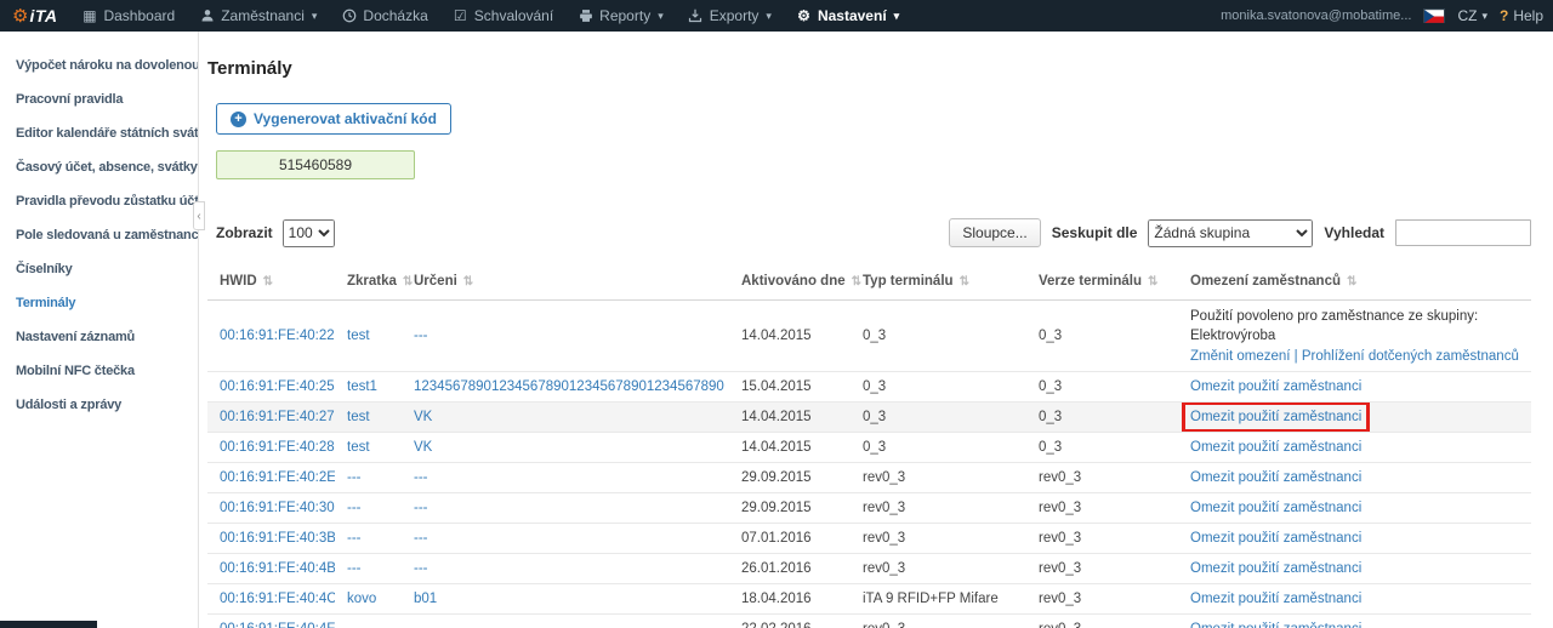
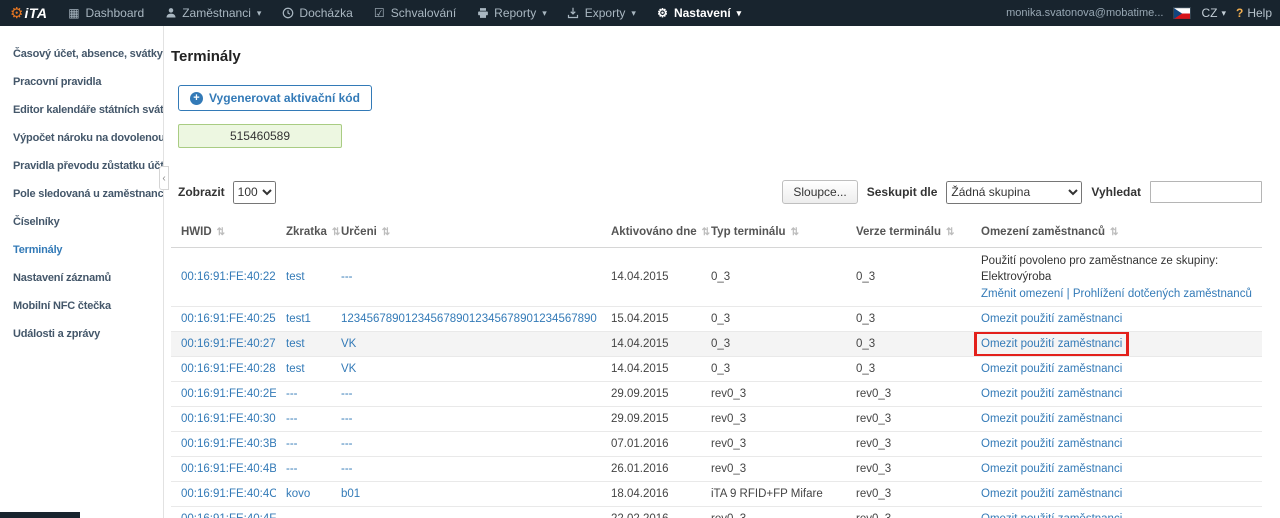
  ⚙
  iTA
  ▦
  Dashboard
  Zaměstnanci
  ▾
  Docházka
  ☑
  Schvalování
  Reporty
  ▾
  Exporty
  ▾
  ⚙
  Nastavení
  ▾
  monika.svatonova@mobatime...
  CZ
  ▾
  ?
  Help
- Výpočet nároku na dovolenou
+ Časový účet, absence, svátky
  Pracovní pravidla
  Editor kalendáře státních svát
- Časový účet, absence, svátky
+ Výpočet nároku na dovolenou
  Pravidla převodu zůstatku úč
  Pole sledovaná u zaměstnanc
  Číselníky
  Terminály
  Nastavení záznamů
  Mobilní NFC čtečka
  Události a zprávy
  ‹
  Terminály
  +
  Vygenerovat aktivační kód
  515460589
  Zobrazit
  100
  Sloupce...
  Seskupit dle
  Žádná skupina
  Vyhledat
  HWID ⇅	Zkratka ⇅	Určeni ⇅	Aktivováno dne ⇅	Typ terminálu ⇅	Verze terminálu ⇅	Omezení zaměstnanců ⇅
  00:16:91:FE:40:22	test	---	14.04.2015	0_3	0_3	Použití povoleno pro zaměstnance ze skupiny: ElektrovýrobaZměnit omezení | Prohlížení dotčených zaměstnanců
  00:16:91:FE:40:25	test1	1234567890123456789012345678901234567890	15.04.2015	0_3	0_3	Omezit použití zaměstnanci
  00:16:91:FE:40:27	test	VK	14.04.2015	0_3	0_3	Omezit použití zaměstnanci
  00:16:91:FE:40:28	test	VK	14.04.2015	0_3	0_3	Omezit použití zaměstnanci
  00:16:91:FE:40:2E	---	---	29.09.2015	rev0_3	rev0_3	Omezit použití zaměstnanci
  00:16:91:FE:40:30	---	---	29.09.2015	rev0_3	rev0_3	Omezit použití zaměstnanci
  00:16:91:FE:40:3B	---	---	07.01.2016	rev0_3	rev0_3	Omezit použití zaměstnanci
  00:16:91:FE:40:4B	---	---	26.01.2016	rev0_3	rev0_3	Omezit použití zaměstnanci
  00:16:91:FE:40:4C	kovo	b01	18.04.2016	iTA 9 RFID+FP Mifare	rev0_3	Omezit použití zaměstnanci
